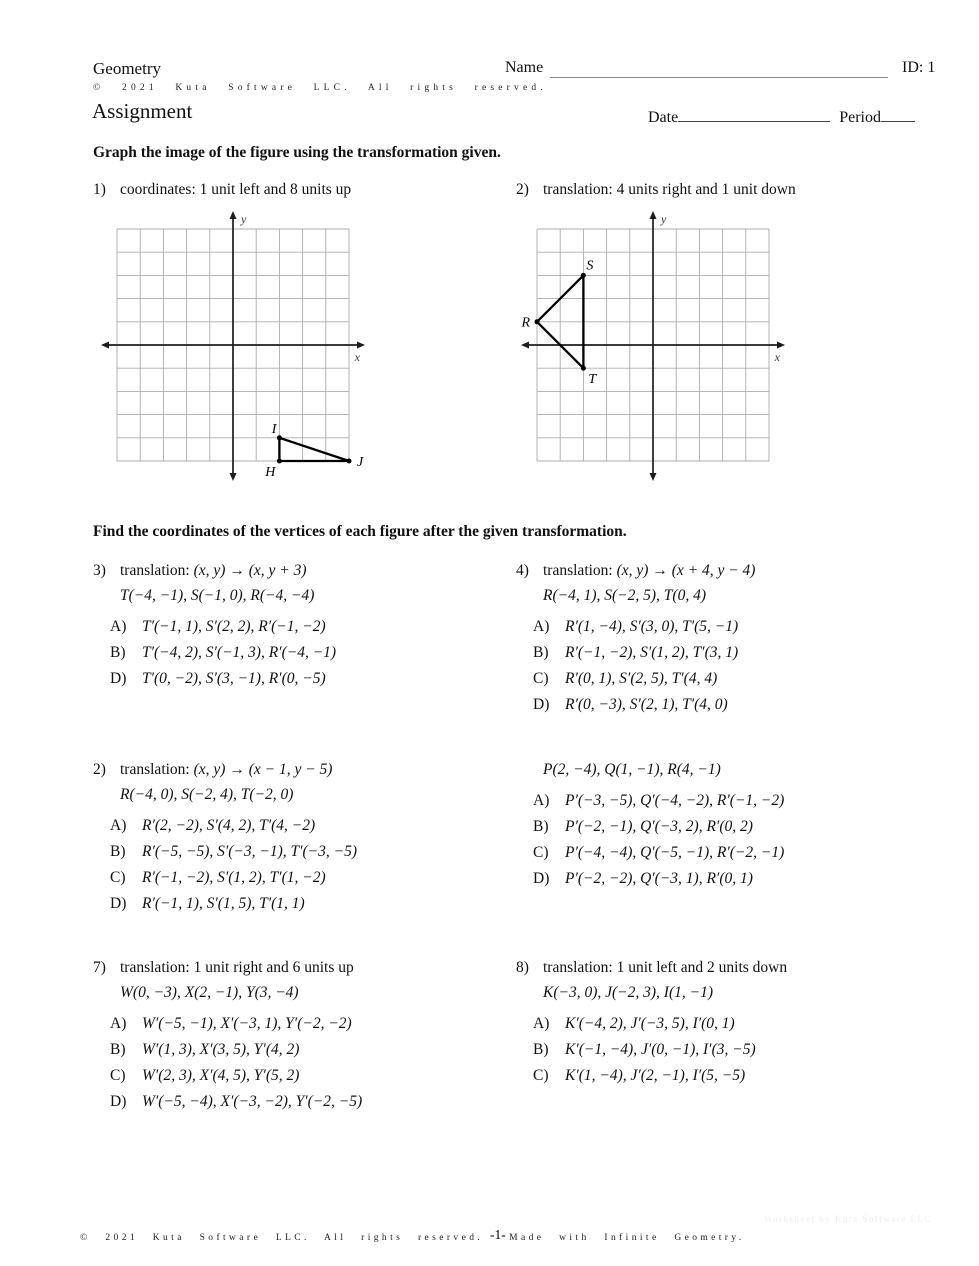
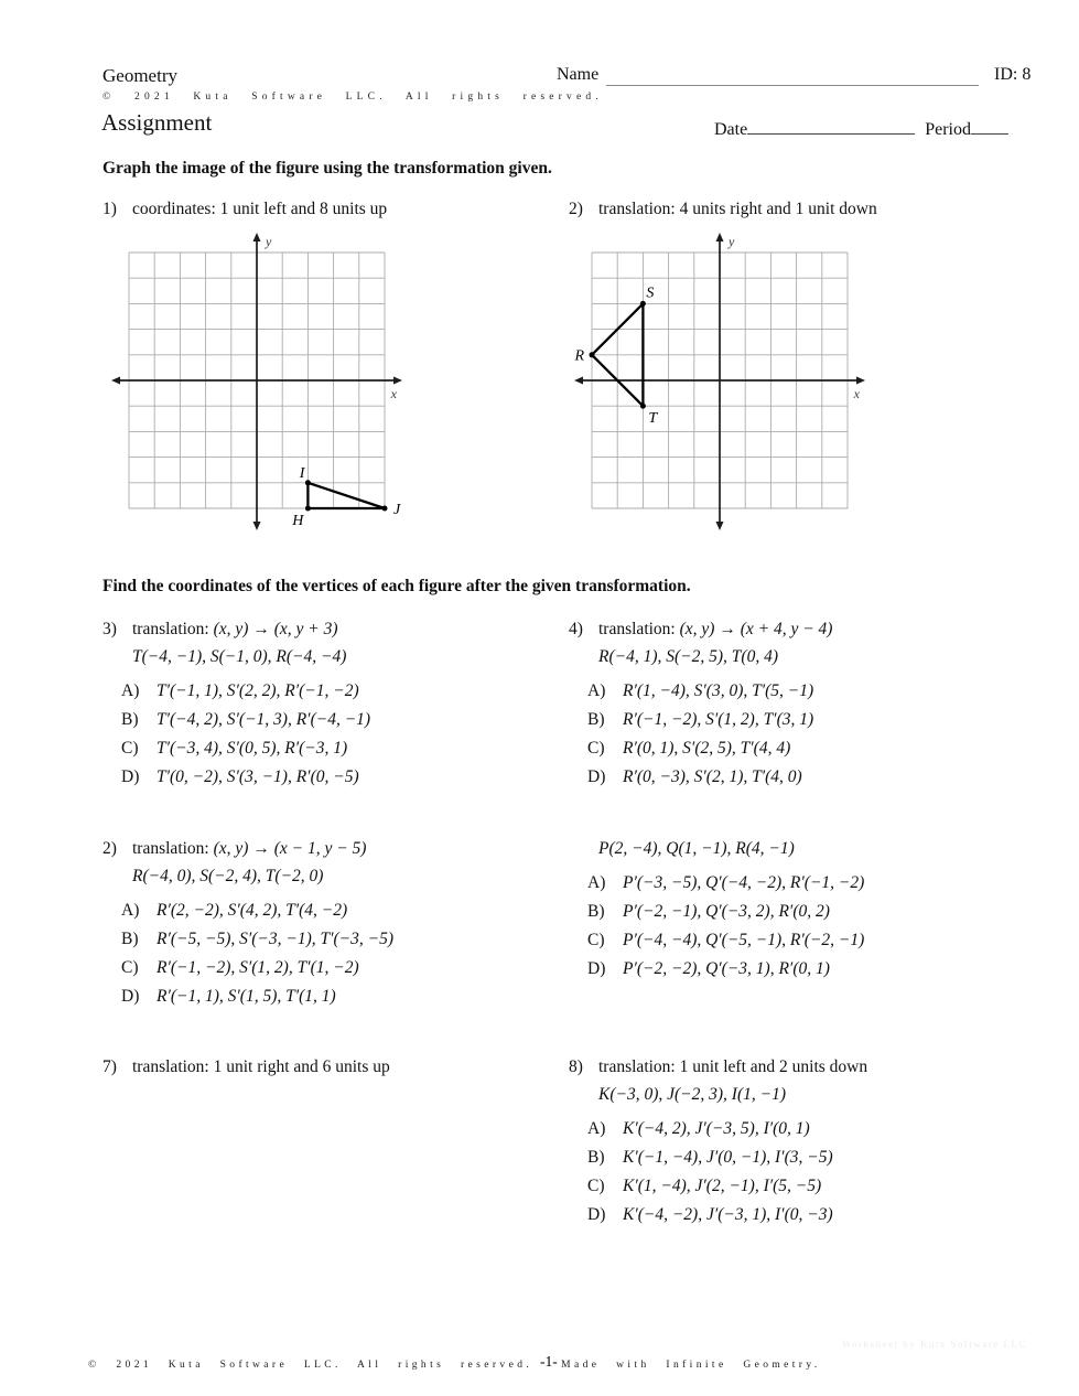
  Geometry
  Name
- ID: 1
+ ID: 8
  © 2021 Kuta Software LLC. All rights reserved.
  Assignment
  Date Period
  Graph the image of the figure using the transformation given.
  1) coordinates: 1 unit left and 8 units up
  x
  y
  H
  I
  J
  2) translation: 4 units right and 1 unit down
  x
  y
  R
  S
  T
  Find the coordinates of the vertices of each figure after the given transformation.
  3) translation: (x, y) → (x, y + 3)
  T(−4, −1), S(−1, 0), R(−4, −4)
  A) T′(−1, 1), S′(2, 2), R′(−1, −2)
  B) T′(−4, 2), S′(−1, 3), R′(−4, −1)
+ C) T′(−3, 4), S′(0, 5), R′(−3, 1)
  D) T′(0, −2), S′(3, −1), R′(0, −5)
  4) translation: (x, y) → (x + 4, y − 4)
  R(−4, 1), S(−2, 5), T(0, 4)
  A) R′(1, −4), S′(3, 0), T′(5, −1)
  B) R′(−1, −2), S′(1, 2), T′(3, 1)
  C) R′(0, 1), S′(2, 5), T′(4, 4)
  D) R′(0, −3), S′(2, 1), T′(4, 0)
  2) translation: (x, y) → (x − 1, y − 5)
  R(−4, 0), S(−2, 4), T(−2, 0)
  A) R′(2, −2), S′(4, 2), T′(4, −2)
  B) R′(−5, −5), S′(−3, −1), T′(−3, −5)
  C) R′(−1, −2), S′(1, 2), T′(1, −2)
  D) R′(−1, 1), S′(1, 5), T′(1, 1)
  P(2, −4), Q(1, −1), R(4, −1)
  A) P′(−3, −5), Q′(−4, −2), R′(−1, −2)
  B) P′(−2, −1), Q′(−3, 2), R′(0, 2)
  C) P′(−4, −4), Q′(−5, −1), R′(−2, −1)
  D) P′(−2, −2), Q′(−3, 1), R′(0, 1)
  7) translation: 1 unit right and 6 units up
- W(0, −3), X(2, −1), Y(3, −4)
- A) W′(−5, −1), X′(−3, 1), Y′(−2, −2)
- B) W′(1, 3), X′(3, 5), Y′(4, 2)
- C) W′(2, 3), X′(4, 5), Y′(5, 2)
- D) W′(−5, −4), X′(−3, −2), Y′(−2, −5)
  8) translation: 1 unit left and 2 units down
  K(−3, 0), J(−2, 3), I(1, −1)
  A) K′(−4, 2), J′(−3, 5), I′(0, 1)
  B) K′(−1, −4), J′(0, −1), I′(3, −5)
  C) K′(1, −4), J′(2, −1), I′(5, −5)
+ D) K′(−4, −2), J′(−3, 1), I′(0, −3)
  © 2021 Kuta Software LLC. All rights reserved. Made with Infinite Geometry.
  -1-
